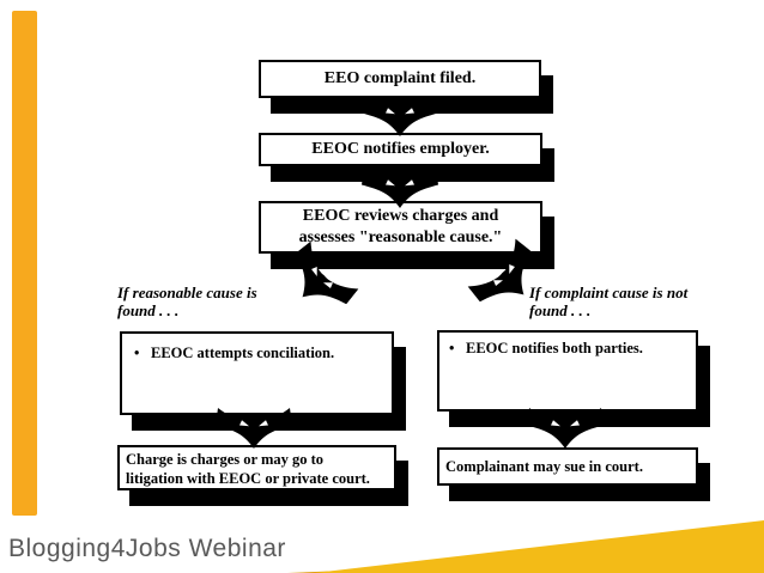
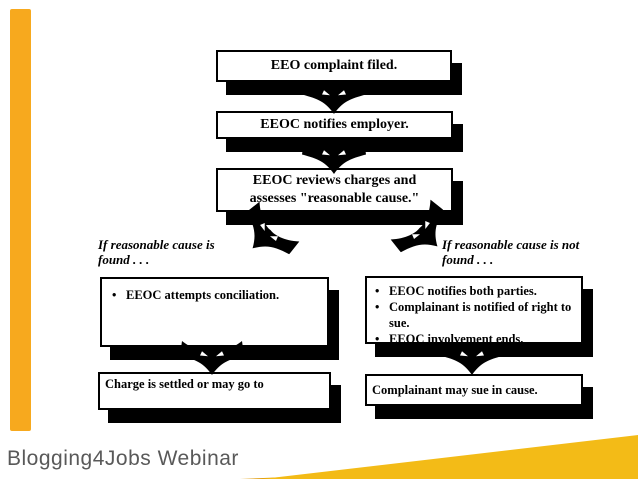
  Blogging4Jobs Webinar
  EEO complaint filed.
  EEOC notifies employer.
  EEOC reviews charges and
  assesses "reasonable cause."
  If reasonable cause is
  found . . .
- If complaint cause is not
+ If reasonable cause is not
  found . . .
  EEOC attempts conciliation.
  EEOC notifies both parties.
+ Complainant is notified of right to sue.
+ EEOC involvement ends.
- Charge is charges or may go to
+ Charge is settled or may go to
- litigation with EEOC or private court.
- Complainant may sue in court.
+ Complainant may sue in cause.
